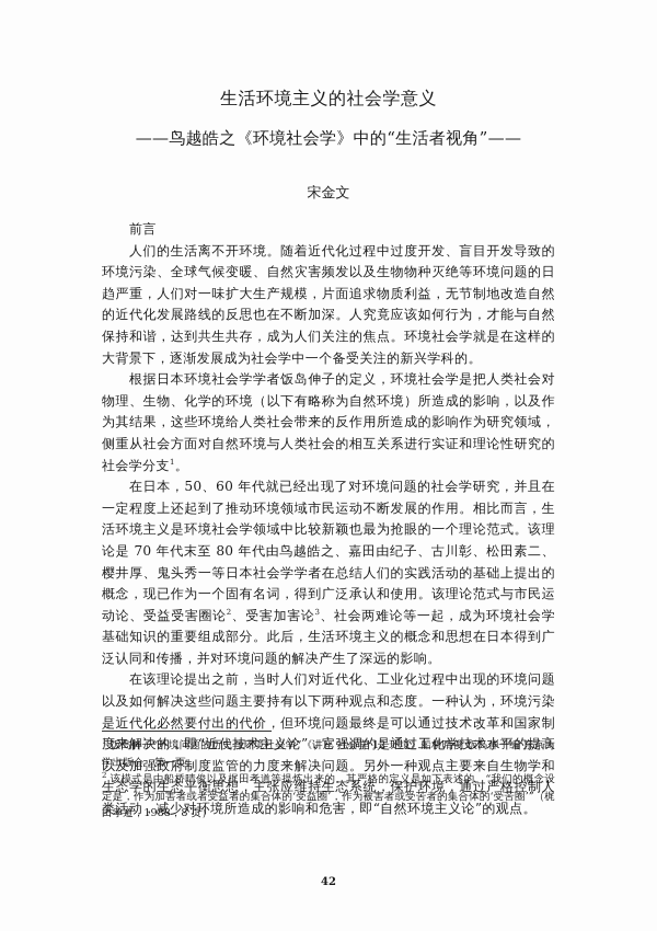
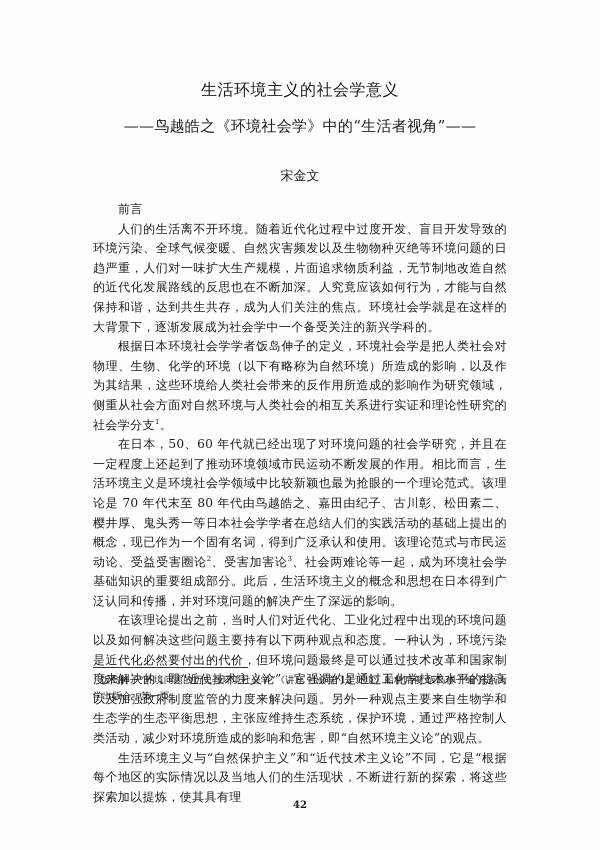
  生活环境主义的社会学意义
  ——鸟越皓之《环境社会学》中的“生活者视角”——
  宋金文
  前言
  人们的生活离不开环境。随着近代化过程中过度开发、盲目开发导致的环境污染、全球气候变暖、自然灾害频发以及生物物种灭绝等环境问题的日趋严重，人们对一味扩大生产规模，片面追求物质利益，无节制地改造自然的近代化发展路线的反思也在不断加深。人究竟应该如何行为，才能与自然保持和谐，达到共生共存，成为人们关注的焦点。环境社会学就是在这样的大背景下，逐渐发展成为社会学中一个备受关注的新兴学科的。
  根据日本环境社会学学者饭岛伸子的定义，环境社会学是把人类社会对物理、生物、化学的环境（以下有略称为自然环境）所造成的影响，以及作为其结果，这些环境给人类社会带来的反作用所造成的影响作为研究领域，侧重从社会方面对自然环境与人类社会的相互关系进行实证和理论性研究的社会学分支1。
  在日本，50、60 年代就已经出现了对环境问题的社会学研究，并且在一定程度上还起到了推动环境领域市民运动不断发展的作用。相比而言，生活环境主义是环境社会学领域中比较新颖也最为抢眼的一个理论范式。该理论是 70 年代末至 80 年代由鸟越皓之、嘉田由纪子、古川彰、松田素二、樱井厚、鬼头秀一等日本社会学学者在总结人们的实践活动的基础上提出的概念，现已作为一个固有名词，得到广泛承认和使用。该理论范式与市民运动论、受益受害圈论2、受害加害论3、社会两难论等一起，成为环境社会学基础知识的重要组成部分。此后，生活环境主义的概念和思想在日本得到广泛认同和传播，并对环境问题的解决产生了深远的影响。
  在该理论提出之前，当时人们对近代化、工业化过程中出现的环境问题以及如何解决这些问题主要持有以下两种观点和态度。一种认为，环境污染是近代化必然要付出的代价，但环境问题最终是可以通过技术改革和国家制度来解决的，即“近代技术主义论”，它强调的是通过工化学技术水平的提高以及加强政府制度监管的力度来解决问题。另外一种观点主要来自生物学和生态学的生态平衡思想，主张应维持生态系统，保护环境，通过严格控制人类活动，减少对环境所造成的影响和危害，即“自然环境主义论”的观点。
+ 生活环境主义与“自然保护主义”和“近代技术主义论”不同，它是“根据每个地区的实际情况以及当地人们的生活现状，不断进行新的探索，将这些探索加以提炼，使其具有理
  1 饭岛伸子“环境问题的历史与环境社会学”《讲座 社会学 12 环境》船桥晴俊 饭岛伸子编 东京大学出版会，第一页。
- 2 该模式是由船桥晴俊以及梶田孝道等提炼出来的。其严格的定义是如下表述的。“我们的概念设定是，作为加害者或者受益者的集合体的‘受益圈’，作为被害者或受苦者的集合体的‘受苦圈’”（梶田孝道，1988，8 页）
  42
